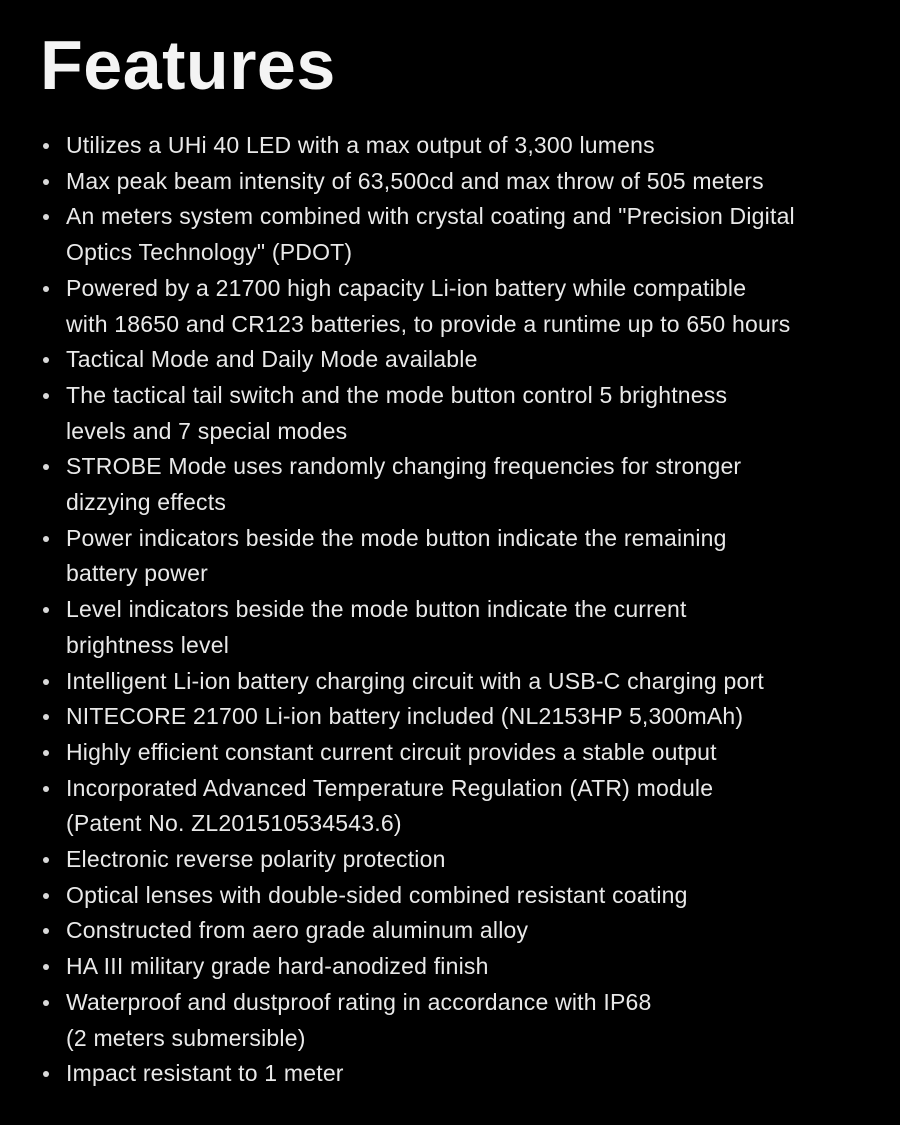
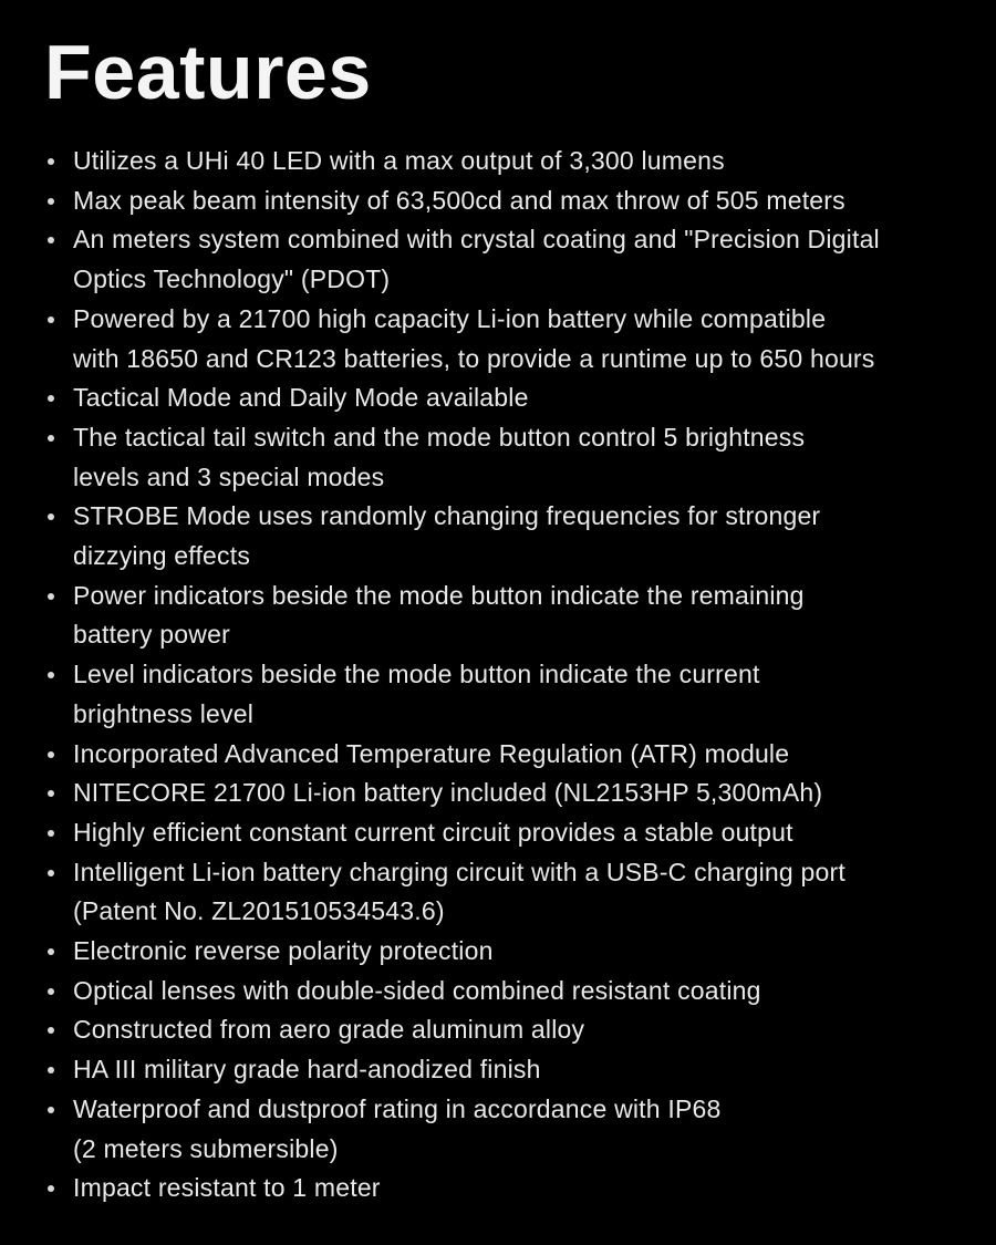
  Features
  Utilizes a UHi 40 LED with a max output of 3,300 lumens
  Max peak beam intensity of 63,500cd and max throw of 505 meters
  An meters system combined with crystal coating and "Precision Digital
  Optics Technology" (PDOT)
  Powered by a 21700 high capacity Li-ion battery while compatible
  with 18650 and CR123 batteries, to provide a runtime up to 650 hours
  Tactical Mode and Daily Mode available
  The tactical tail switch and the mode button control 5 brightness
- levels and 7 special modes
+ levels and 3 special modes
  STROBE Mode uses randomly changing frequencies for stronger
  dizzying effects
  Power indicators beside the mode button indicate the remaining
  battery power
  Level indicators beside the mode button indicate the current
  brightness level
- Intelligent Li-ion battery charging circuit with a USB-C charging port
+ Incorporated Advanced Temperature Regulation (ATR) module
  NITECORE 21700 Li-ion battery included (NL2153HP 5,300mAh)
  Highly efficient constant current circuit provides a stable output
- Incorporated Advanced Temperature Regulation (ATR) module
+ Intelligent Li-ion battery charging circuit with a USB-C charging port
  (Patent No. ZL201510534543.6)
  Electronic reverse polarity protection
  Optical lenses with double-sided combined resistant coating
  Constructed from aero grade aluminum alloy
  HA III military grade hard-anodized finish
  Waterproof and dustproof rating in accordance with IP68
  (2 meters submersible)
  Impact resistant to 1 meter
